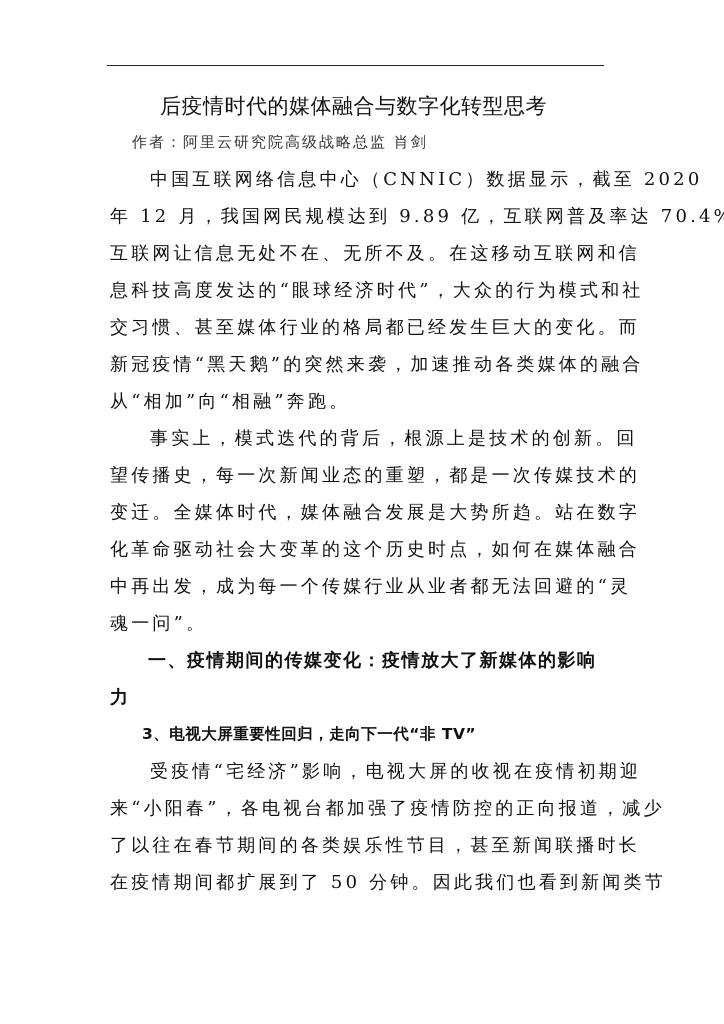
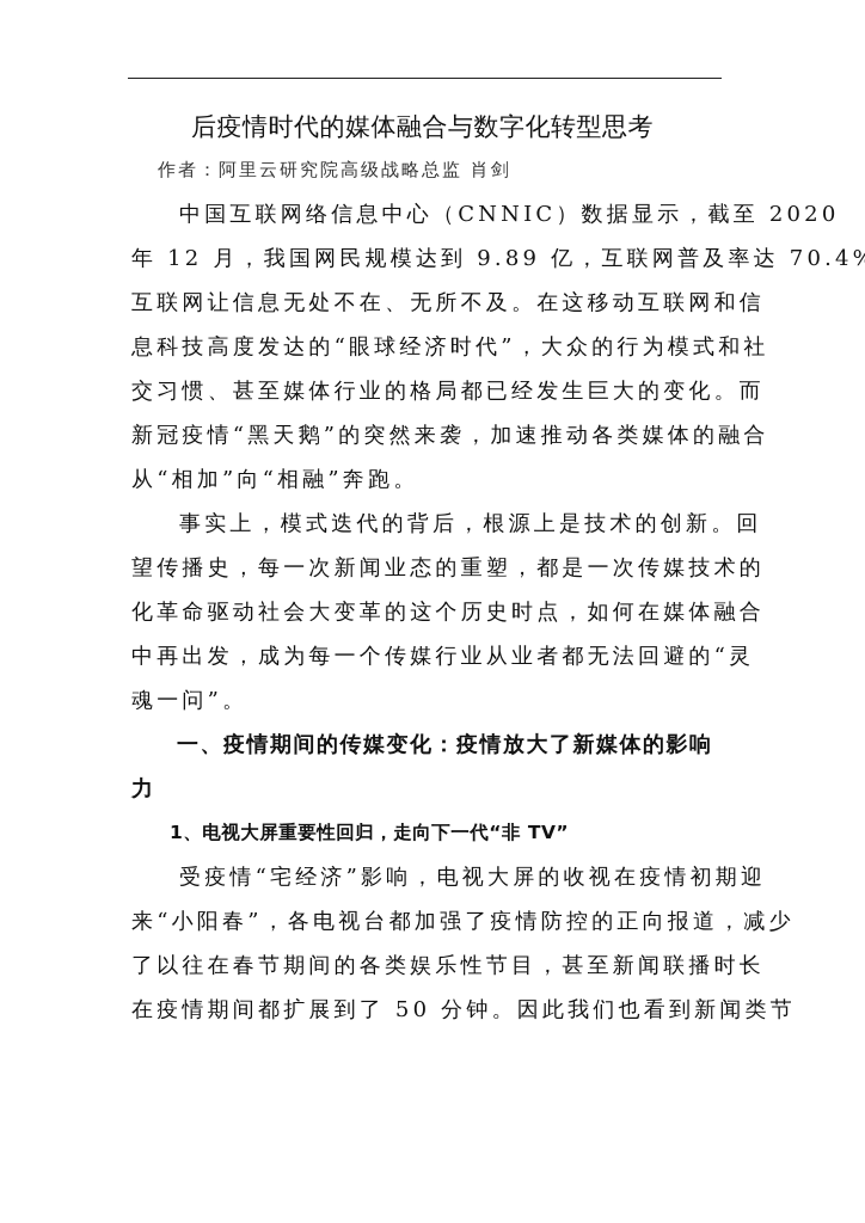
  后疫情时代的媒体融合与数字化转型思考
  作者：阿里云研究院高级战略总监 肖剑
  中国互联网络信息中心（CNNIC）数据显示，截至 2020
  年 12 月，我国网民规模达到 9.89 亿，互联网普及率达 70.4
  互联网让信息无处不在、无所不及。在这移动互联网和信
  息科技高度发达的“眼球经济时代”，大众的行为模式和社
  交习惯、甚至媒体行业的格局都已经发生巨大的变化。而
  新冠疫情“黑天鹅”的突然来袭，加速推动各类媒体的融合
  从“相加”向“相融”奔跑。
  事实上，模式迭代的背后，根源上是技术的创新。回
  望传播史，每一次新闻业态的重塑，都是一次传媒技术的
- 变迁。全媒体时代，媒体融合发展是大势所趋。站在数字
  化革命驱动社会大变革的这个历史时点，如何在媒体融合
  中再出发，成为每一个传媒行业从业者都无法回避的“灵
  魂一问”。
  一、疫情期间的传媒变化：疫情放大了新媒体的影响
  力
- 3、电视大屏重要性回归，走向下一代“非 TV”
+ 1、电视大屏重要性回归，走向下一代“非 TV”
  受疫情“宅经济”影响，电视大屏的收视在疫情初期迎
  来“小阳春”，各电视台都加强了疫情防控的正向报道，减少
  了以往在春节期间的各类娱乐性节目，甚至新闻联播时长
  在疫情期间都扩展到了 50 分钟。因此我们也看到新闻类节
